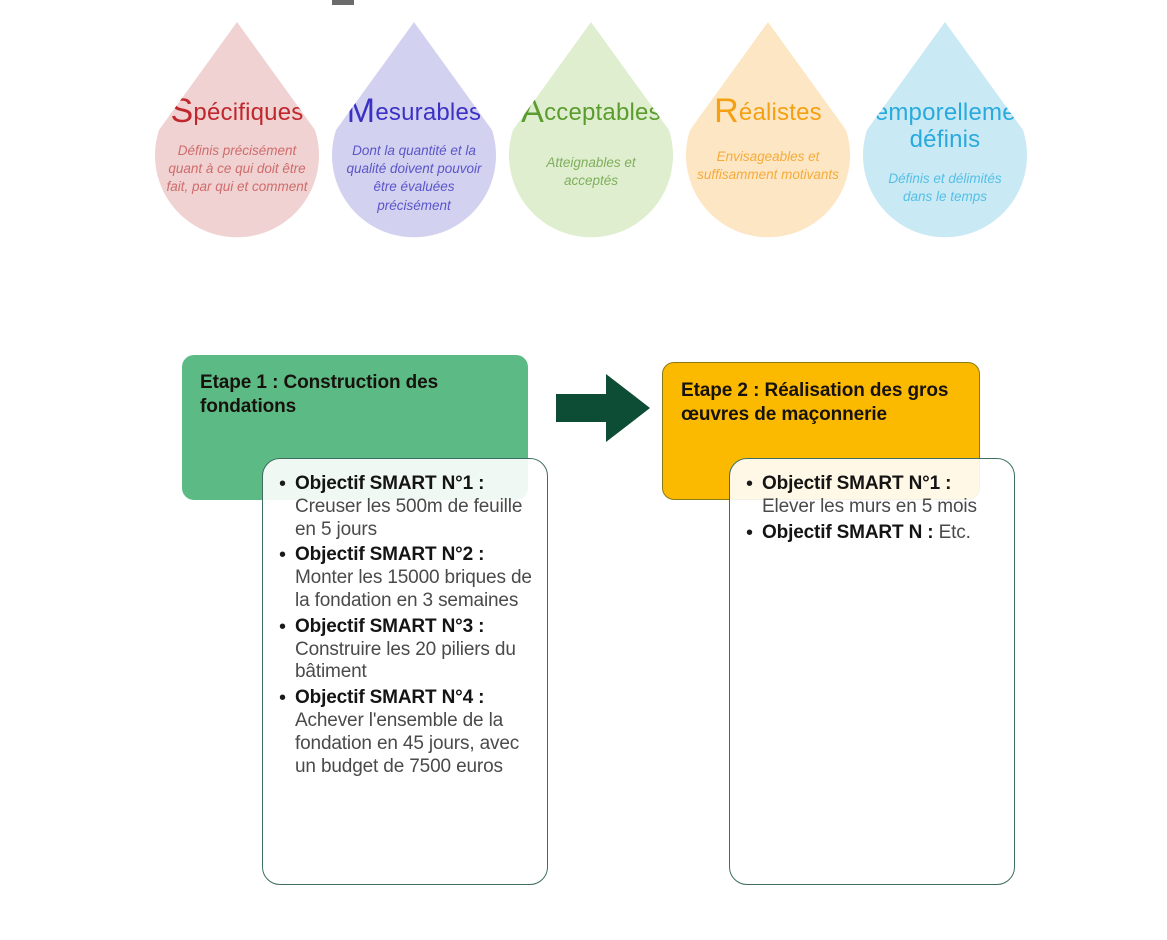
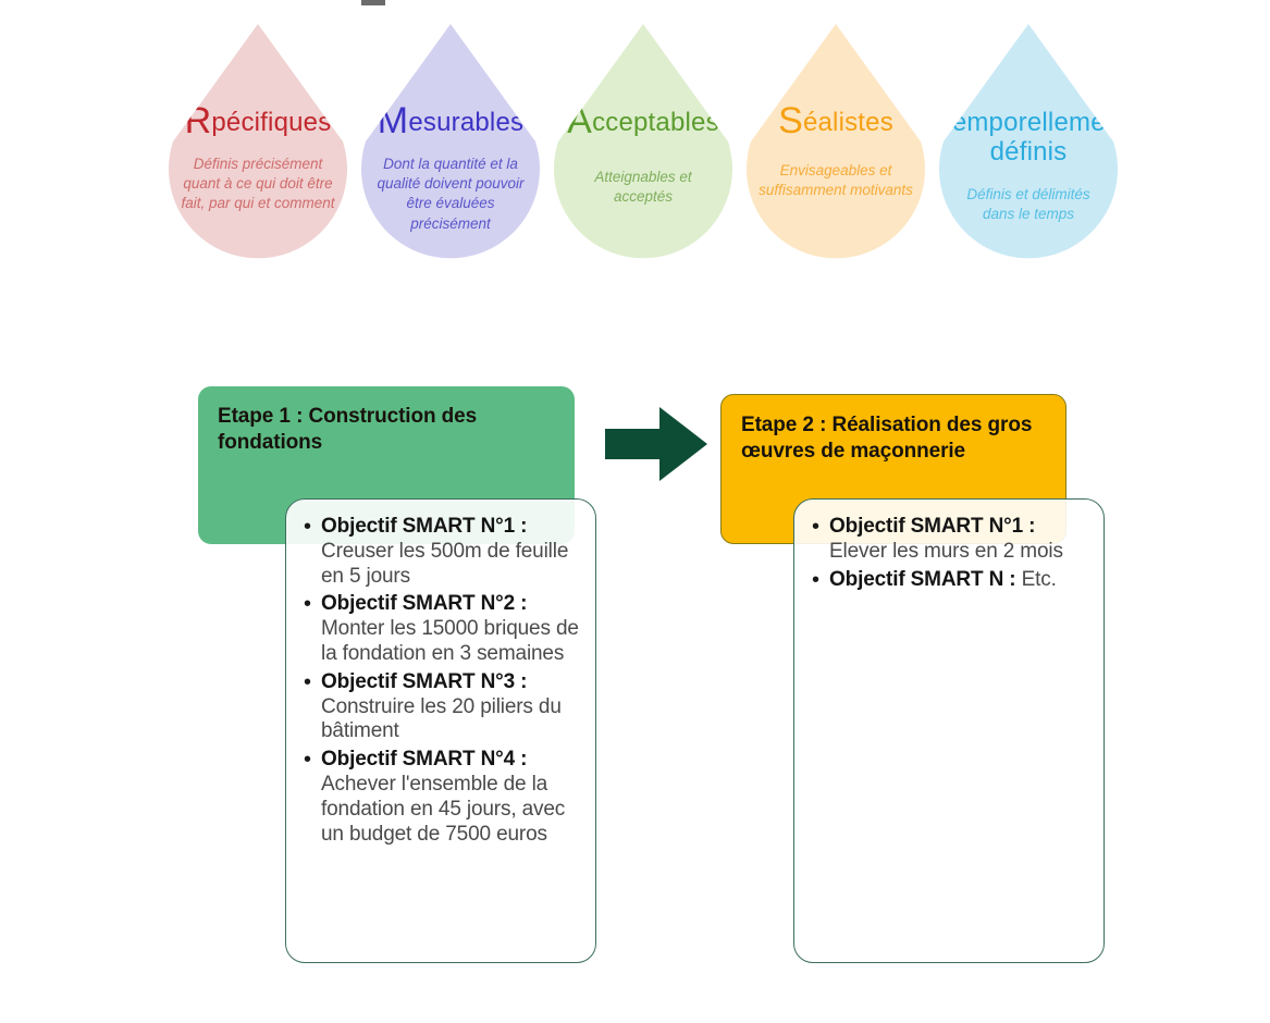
- Spécifiques
+ Rpécifiques
  Définis précisément quant à ce qui doit être fait, par qui et comment
  Mesurables
  Dont la quantité et la qualité doivent pouvoir être évaluées précisément
  Acceptables
  Atteignables et acceptés
- Réalistes
+ Séalistes
  Envisageables et suffisamment motivants
  emporelleme définis
  Définis et délimités dans le temps
  Etape 1 : Construction des fondations
  Etape 2 : Réalisation des gros œuvres de maçonnerie
  Objectif SMART N°1 : Creuser les 500m de feuille en 5 jours
  Objectif SMART N°2 : Monter les 15000 briques de la fondation en 3 semaines
  Objectif SMART N°3 : Construire les 20 piliers du bâtiment
  Objectif SMART N°4 : Achever l'ensemble de la fondation en 45 jours, avec un budget de 7500 euros
- Objectif SMART N°1 : Elever les murs en 5 mois
+ Objectif SMART N°1 : Elever les murs en 2 mois
  Objectif SMART N : Etc.
